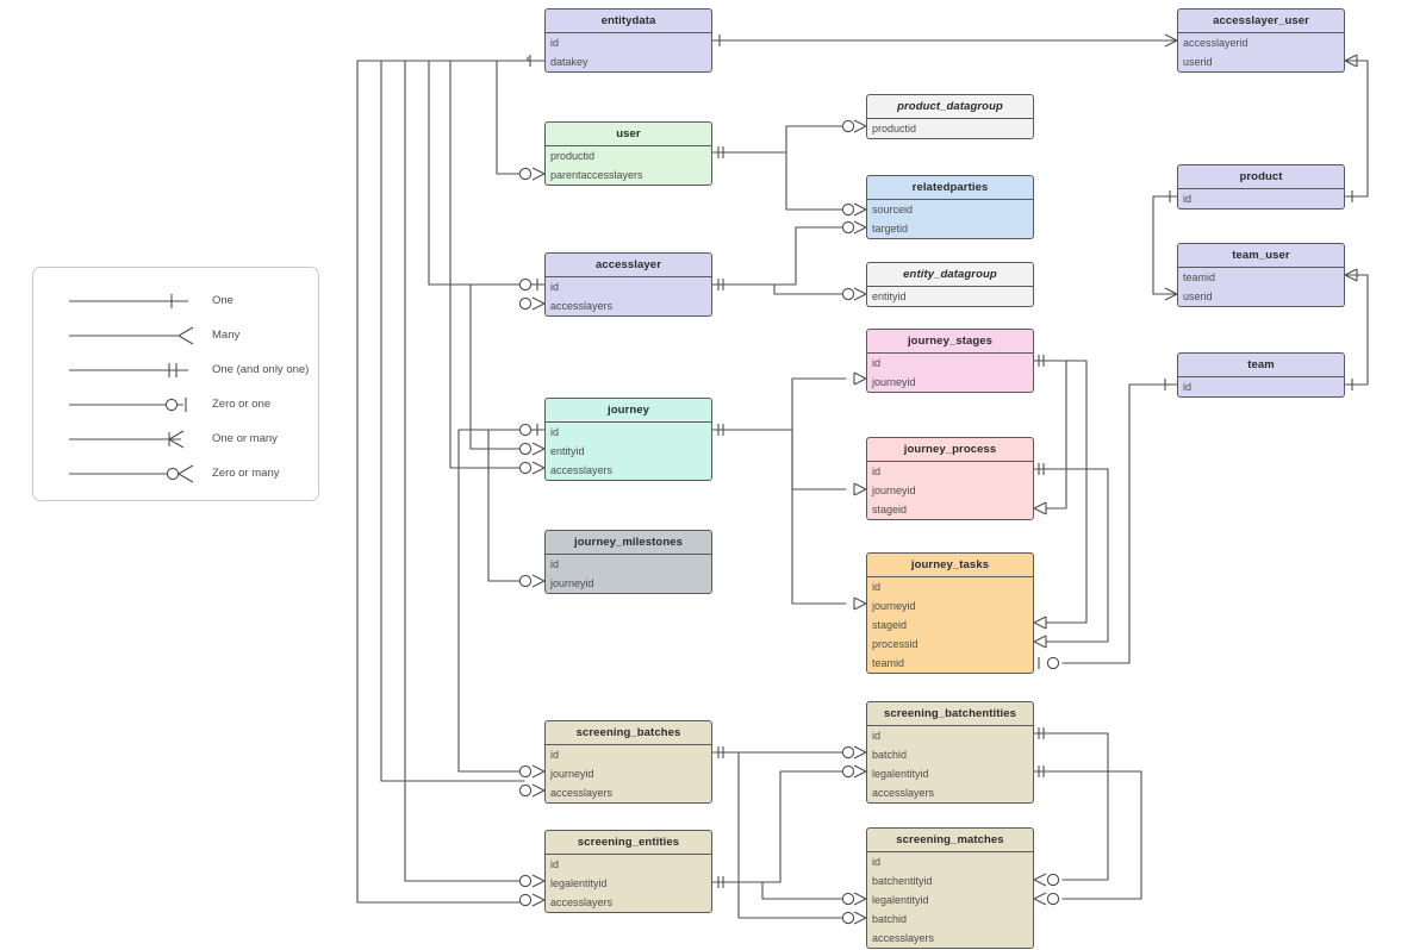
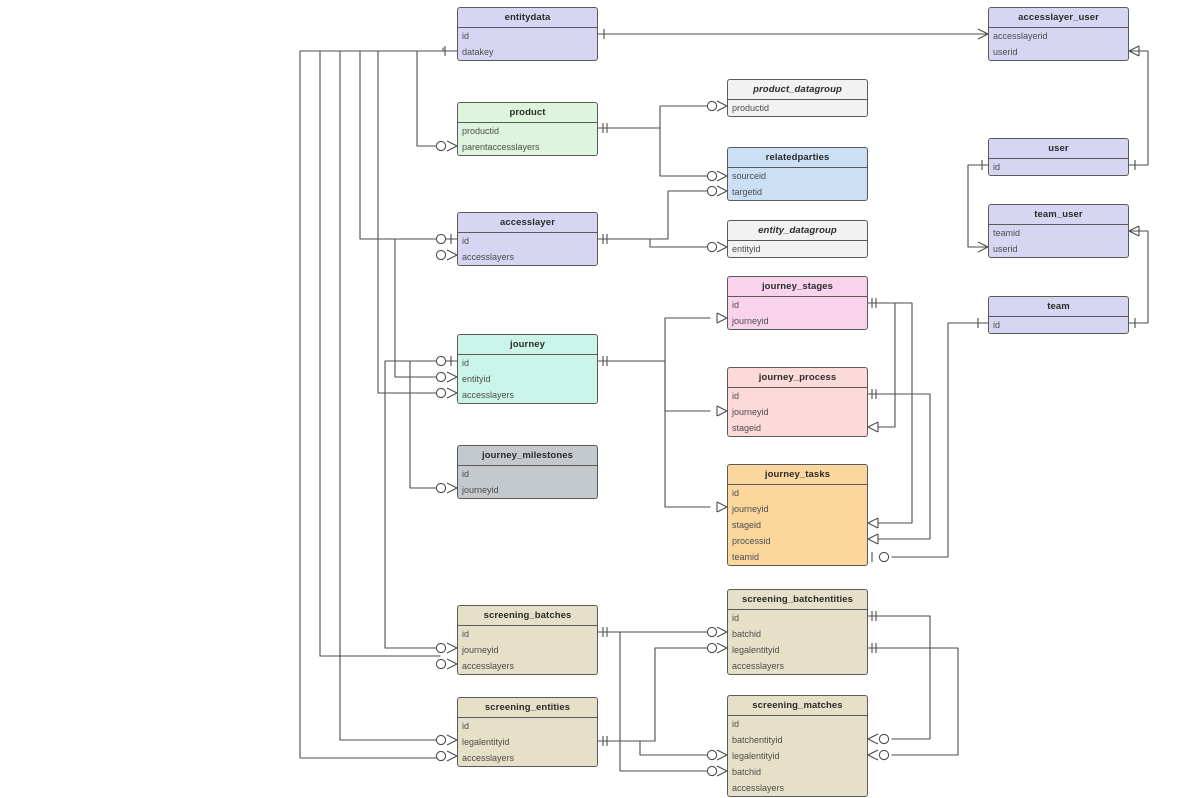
  entitydata
  id
  datakey
- user
+ product
  productid
  parentaccesslayers
  accesslayer
  id
  accesslayers
  journey
  id
  entityid
  accesslayers
  journey_milestones
  id
  journeyid
  screening_batches
  id
  journeyid
  accesslayers
  screening_entities
  id
  legalentityid
  accesslayers
  product_datagroup
  productid
  relatedparties
  sourceid
  targetid
  entity_datagroup
  entityid
  journey_stages
  id
  journeyid
  journey_process
  id
  journeyid
  stageid
  journey_tasks
  id
  journeyid
  stageid
  processid
  teamid
  screening_batchentities
  id
  batchid
  legalentityid
  accesslayers
  screening_matches
  id
  batchentityid
  legalentityid
  batchid
  accesslayers
  accesslayer_user
  accesslayerid
  userid
- product
+ user
  id
  team_user
  teamid
  userid
  team
  id
- One
- Many
- One (and only one)
- Zero or one
- One or many
- Zero or many
